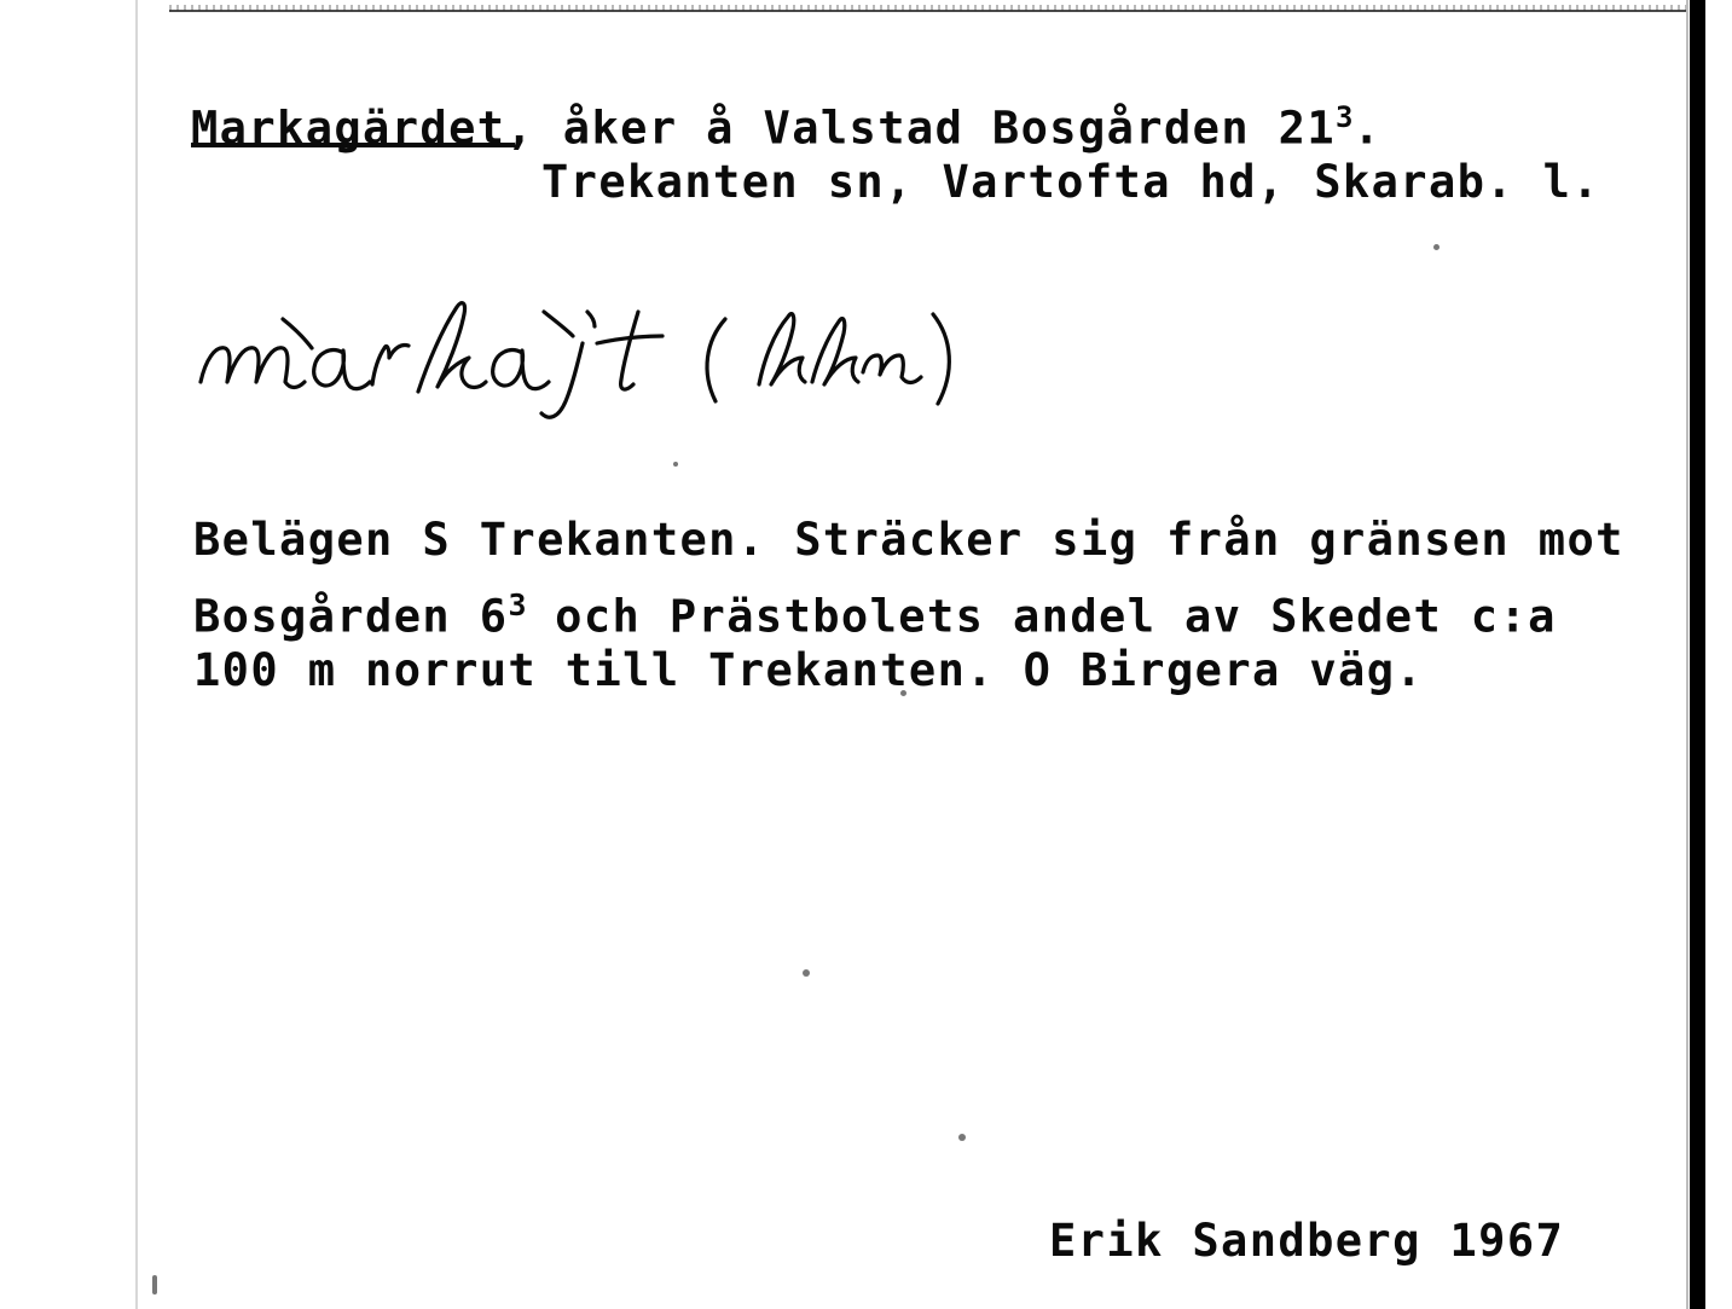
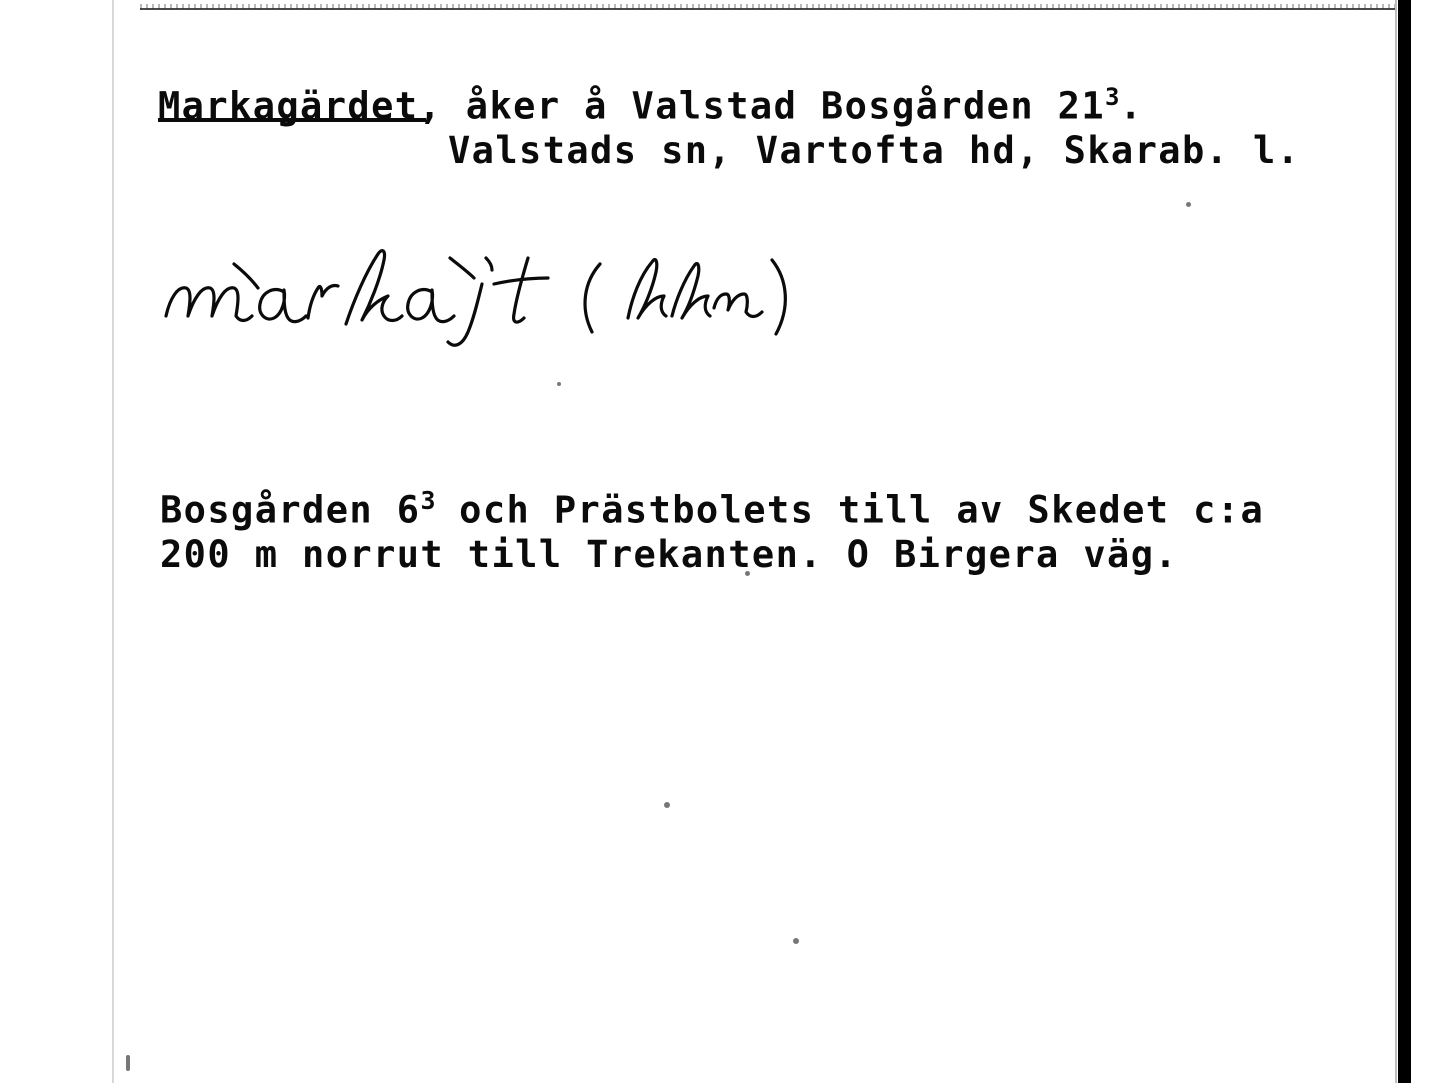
  Markagärdet, åker å Valstad Bosgården 213.
- Trekanten sn, Vartofta hd, Skarab. l.
+ Valstads sn, Vartofta hd, Skarab. l.
- Belägen S Trekanten. Sträcker sig från gränsen mot
- Bosgården 63 och Prästbolets andel av Skedet c:a
+ Bosgården 63 och Prästbolets till av Skedet c:a
- 100 m norrut till Trekanten. O Birgera väg.
+ 200 m norrut till Trekanten. O Birgera väg.
- Erik Sandberg 1967
